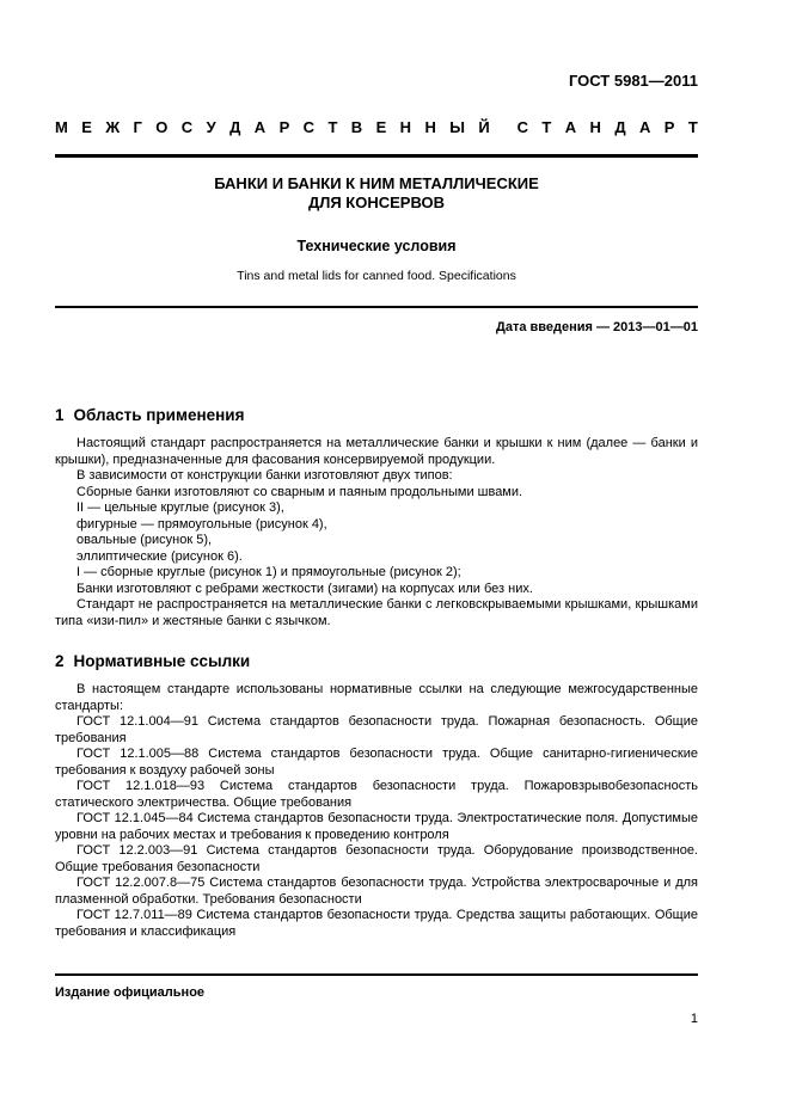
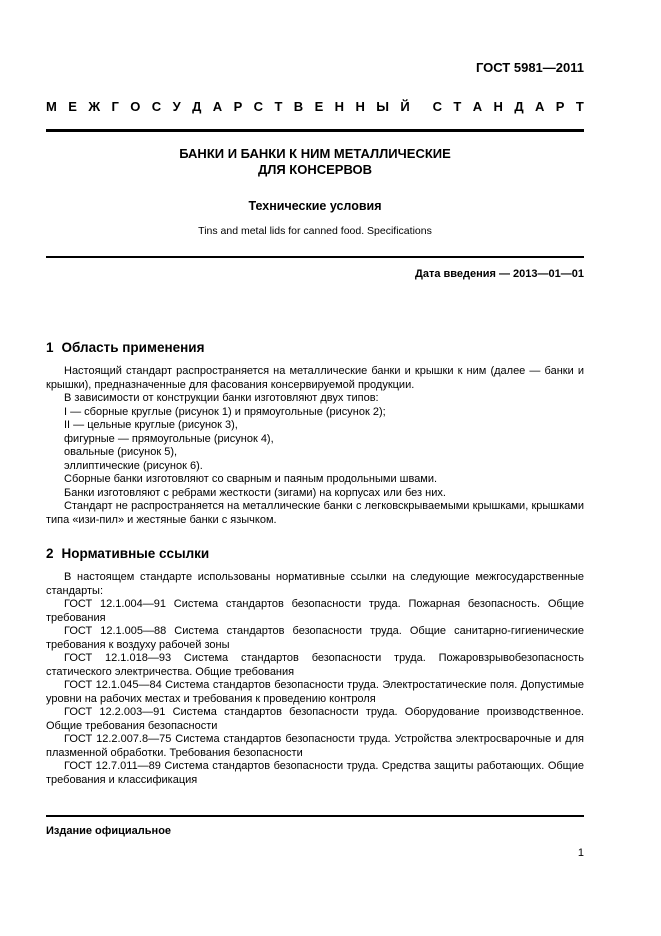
  ГОСТ 5981—2011
  М
  Е
  Ж
  Г
  О
  С
  У
  Д
  А
  Р
  С
  Т
  В
  Е
  Н
  Н
  Ы
  Й
  С
  Т
  А
  Н
  Д
  А
  Р
  Т
  БАНКИ И БАНКИ К НИМ МЕТАЛЛИЧЕСКИЕ
  ДЛЯ КОНСЕРВОВ
  Технические условия
  Tins and metal lids for canned food. Specifications
  Дата введения — 2013—01—01
  1 Область применения
  Настоящий стандарт распространяется на металлические банки и крышки к ним (далее — банки и крышки), предназначенные для фасования консервируемой продукции.
  В зависимости от конструкции банки изготовляют двух типов:
- Сборные банки изготовляют со сварным и паяным продольными швами.
+ I — сборные круглые (рисунок 1) и прямоугольные (рисунок 2);
  II — цельные круглые (рисунок 3),
  фигурные — прямоугольные (рисунок 4),
  овальные (рисунок 5),
  эллиптические (рисунок 6).
- I — сборные круглые (рисунок 1) и прямоугольные (рисунок 2);
+ Сборные банки изготовляют со сварным и паяным продольными швами.
  Банки изготовляют с ребрами жесткости (зигами) на корпусах или без них.
  Стандарт не распространяется на металлические банки с легковскрываемыми крышками, крышками типа «изи-пил» и жестяные банки с язычком.
  2 Нормативные ссылки
  В настоящем стандарте использованы нормативные ссылки на следующие межгосударственные стандарты:
  ГОСТ 12.1.004—91 Система стандартов безопасности труда. Пожарная безопасность. Общие требования
  ГОСТ 12.1.005—88 Система стандартов безопасности труда. Общие санитарно-гигиенические требования к воздуху рабочей зоны
  ГОСТ 12.1.018—93 Система стандартов безопасности труда. Пожаровзрывобезопасность статического электричества. Общие требования
  ГОСТ 12.1.045—84 Система стандартов безопасности труда. Электростатические поля. Допустимые уровни на рабочих местах и требования к проведению контроля
  ГОСТ 12.2.003—91 Система стандартов безопасности труда. Оборудование производственное. Общие требования безопасности
  ГОСТ 12.2.007.8—75 Система стандартов безопасности труда. Устройства электросварочные и для плазменной обработки. Требования безопасности
  ГОСТ 12.7.011—89 Система стандартов безопасности труда. Средства защиты работающих. Общие требования и классификация
  Издание официальное
  1
